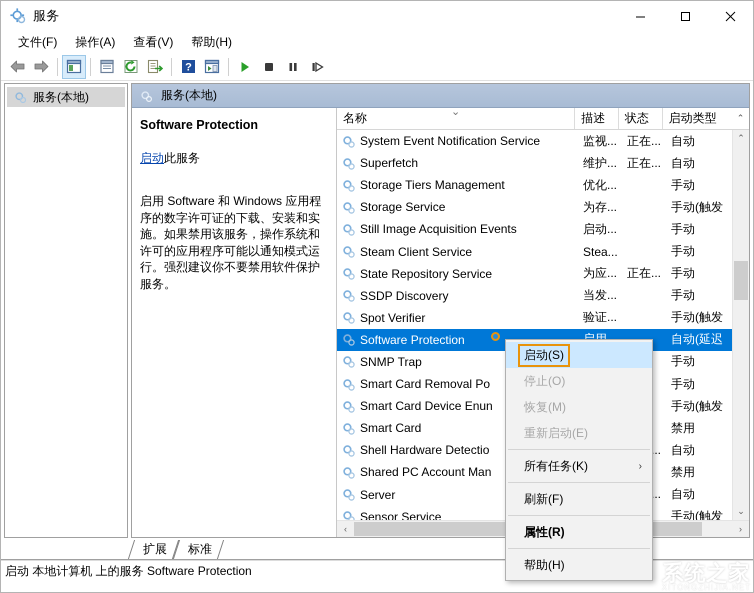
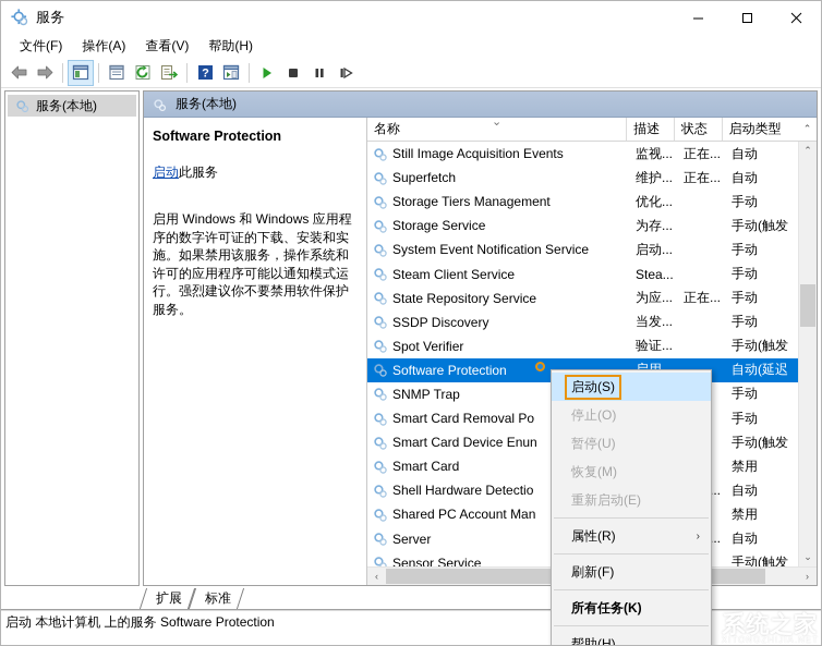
  服务
  文件(F)
  操作(A)
  查看(V)
  帮助(H)
  ?
  服务(本地)
  服务(本地)
  Software Protection
  启动此服务
- 启用 Software 和 Windows 应用程序的数字许可证的下载、安装和实施。如果禁用该服务，操作系统和许可的应用程序可能以通知模式运行。强烈建议你不要禁用软件保护服务。
+ 启用 Windows 和 Windows 应用程序的数字许可证的下载、安装和实施。如果禁用该服务，操作系统和许可的应用程序可能以通知模式运行。强烈建议你不要禁用软件保护服务。
  ⌄
  名称
  描述
  状态
  启动类型
  ⌃
- System Event Notification Service
+ Still Image Acquisition Events
  监视...
  正在...
  自动
  Superfetch
  维护...
  正在...
  自动
  Storage Tiers Management
  优化...
  手动
  Storage Service
  为存...
  手动(触发
- Still Image Acquisition Events
+ System Event Notification Service
  启动...
  手动
  Steam Client Service
  Stea...
  手动
  State Repository Service
  为应...
  正在...
  手动
  SSDP Discovery
  当发...
  手动
  Spot Verifier
  验证...
  手动(触发
  Software Protection
  自动(延迟
  SNMP Trap
  手动
  Smart Card Removal Po
  手动
  Smart Card Device Enun
  手动(触发
  Smart Card
  禁用
  Shell Hardware Detectio
  自动
  Shared PC Account Man
  禁用
  Server
  自动
  Sensor Service
  手动(触发
  ⌃
  ⌄
  ‹
  ›
  扩展
  标准
  启动 本地计算机 上的服务 Software Protection
  启动(S)
  停止(O)
+ 暂停(U)
  恢复(M)
  重新启动(E)
- 所有任务(K)
+ 属性(R)
  ›
  刷新(F)
- 属性(R)
+ 所有任务(K)
  帮助(H)
  系统之家
  XITONGZHIJIA.NET
